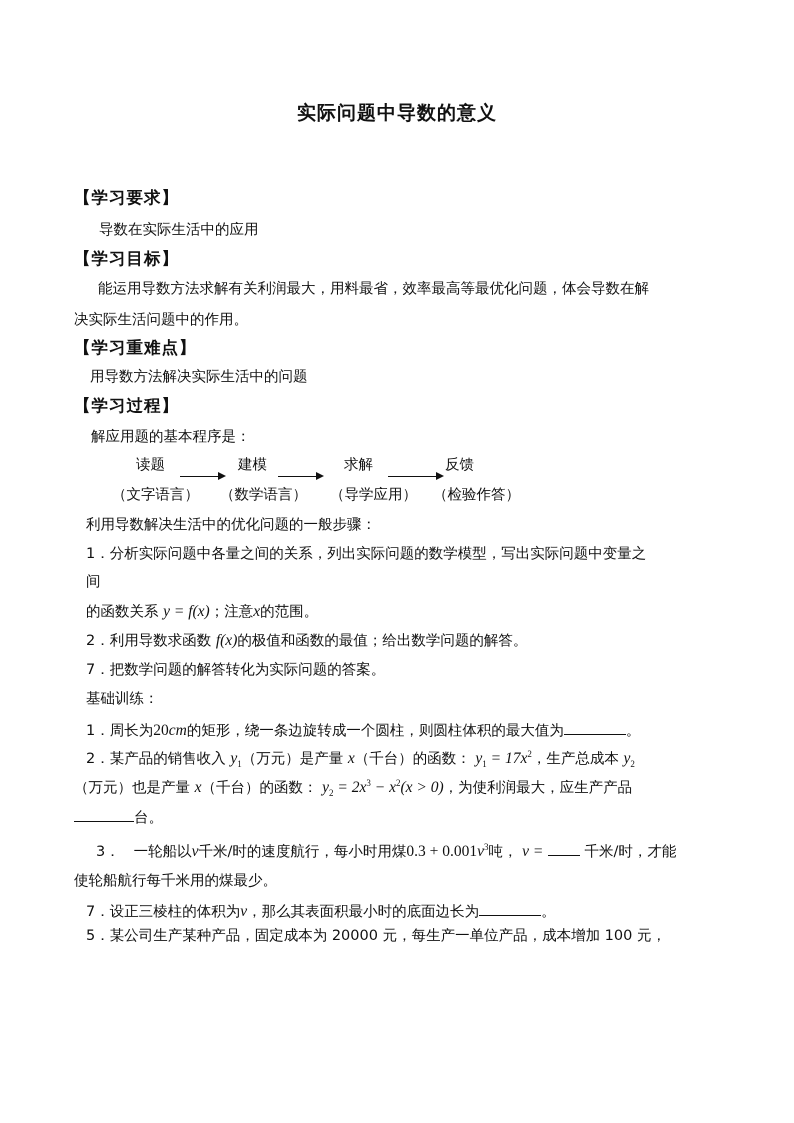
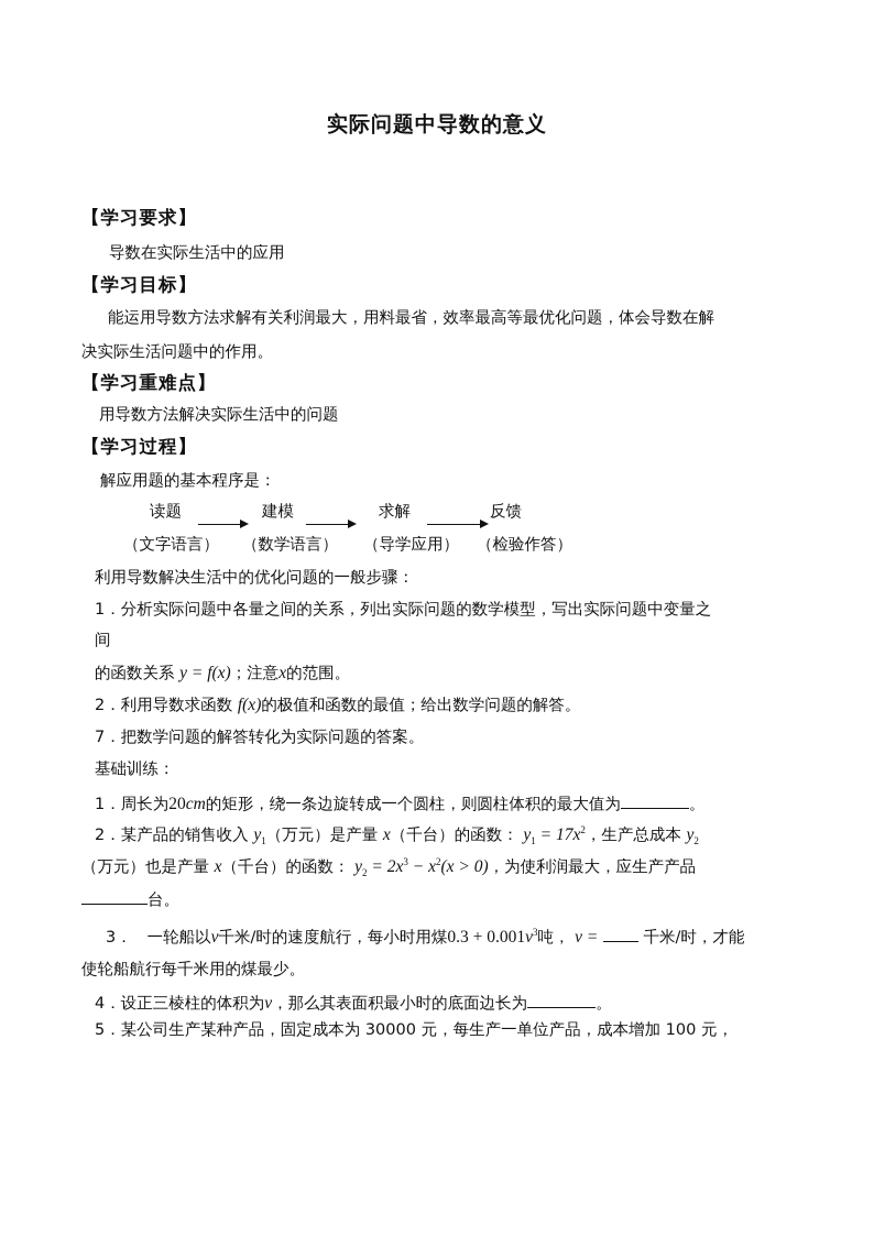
  实际问题中导数的意义
  【学习要求】
  导数在实际生活中的应用
  【学习目标】
  能运用导数方法求解有关利润最大，用料最省，效率最高等最优化问题，体会导数在解
  决实际生活问题中的作用。
  【学习重难点】
  用导数方法解决实际生活中的问题
  【学习过程】
  解应用题的基本程序是：
  读题
  建模
  求解
  反馈
  （文字语言）
  （数学语言）
  （导学应用）
  （检验作答）
  利用导数解决生活中的优化问题的一般步骤：
  1．分析实际问题中各量之间的关系，列出实际问题的数学模型，写出实际问题中变量之
  间
  的函数关系 y = f(x)；注意x的范围。
  2．利用导数求函数 f(x)的极值和函数的最值；给出数学问题的解答。
  7．把数学问题的解答转化为实际问题的答案。
  基础训练：
  1．周长为20cm的矩形，绕一条边旋转成一个圆柱，则圆柱体积的最大值为 。
  2．某产品的销售收入 y1（万元）是产量 x（千台）的函数： y1 = 17x2，生产总成本 y2
  （万元）也是产量 x（千台）的函数： y2 = 2x3 − x2(x > 0)，为使利润最大，应生产产品
  台。
  3． 一轮船以v千米/时的速度航行，每小时用煤0.3 + 0.001v3吨， v = 千米/时，才能
  使轮船航行每千米用的煤最少。
- 7．设正三棱柱的体积为v，那么其表面积最小时的底面边长为 。
+ 4．设正三棱柱的体积为v，那么其表面积最小时的底面边长为 。
- 5．某公司生产某种产品，固定成本为 20000 元，每生产一单位产品，成本增加 100 元，
+ 5．某公司生产某种产品，固定成本为 30000 元，每生产一单位产品，成本增加 100 元，
